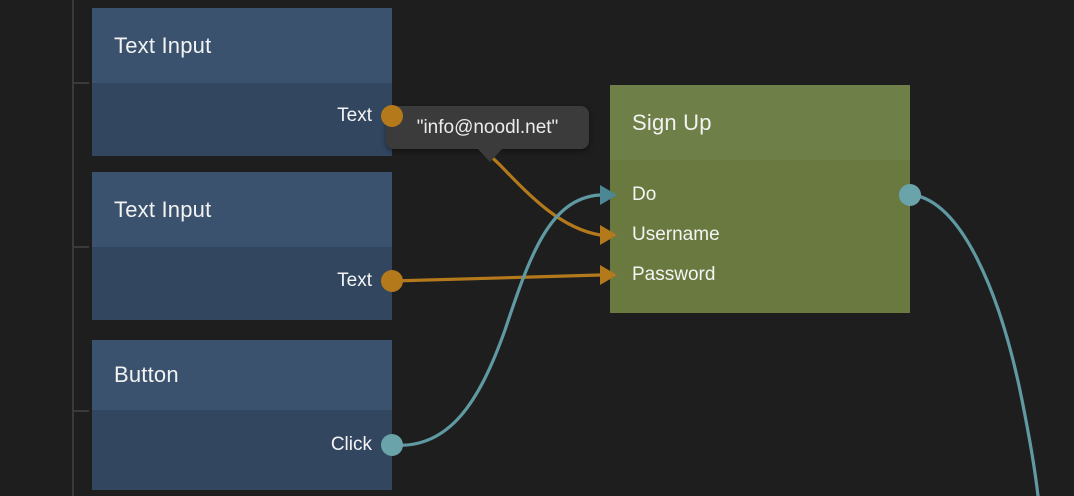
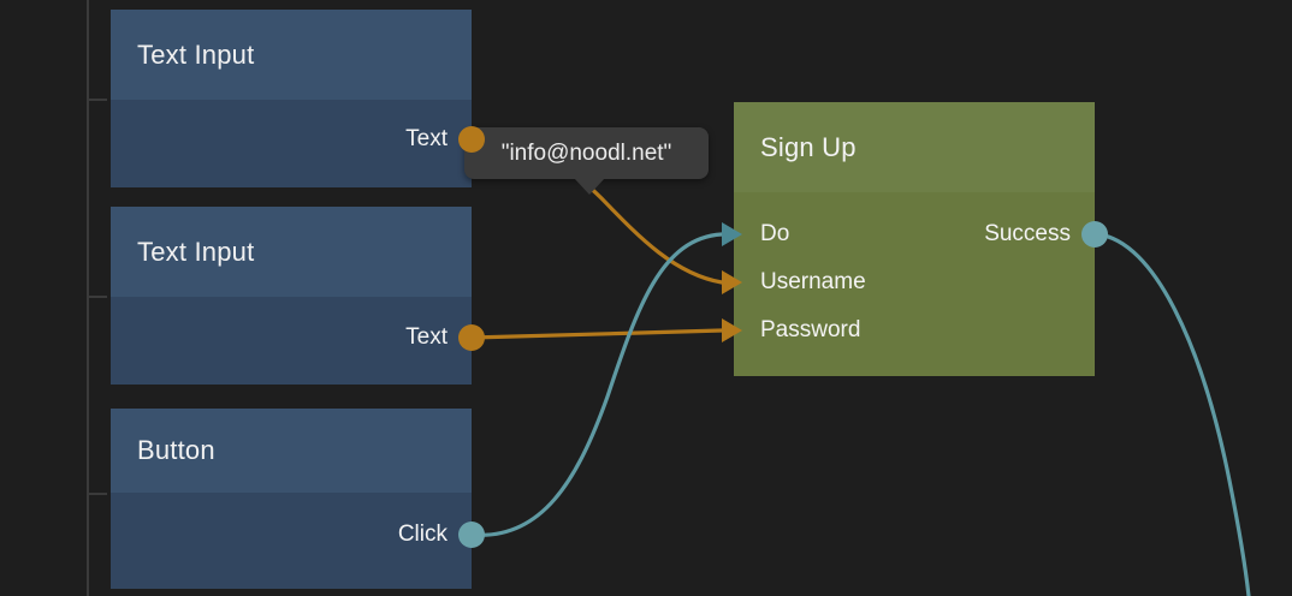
  Text Input
  Text Input
  Button
  Sign Up
  "info@noodl.net"
  Text
  Text
  Click
  Do
  Username
  Password
+ Success
